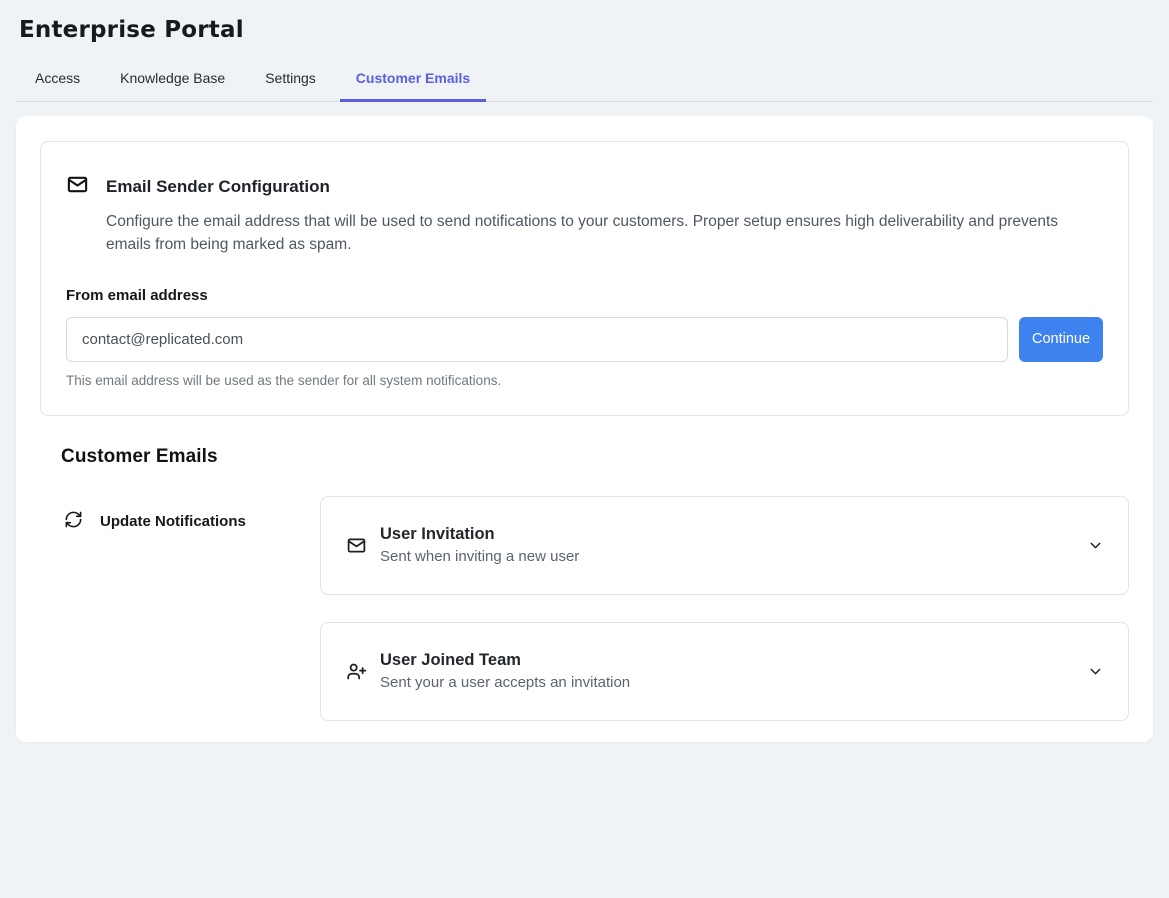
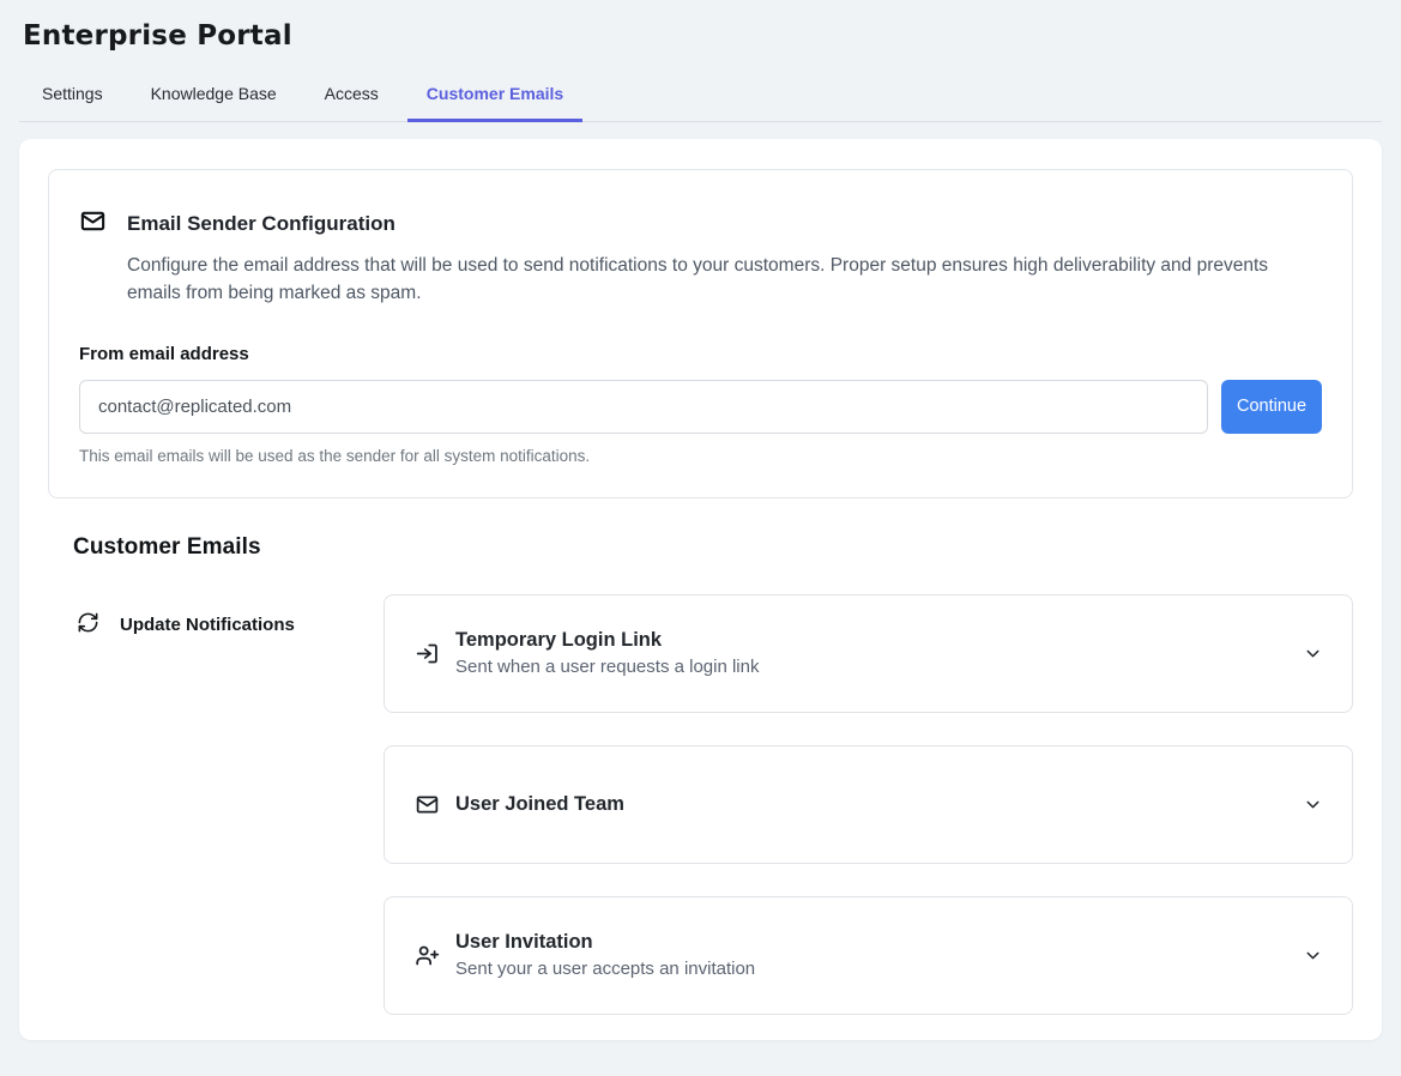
  Enterprise Portal
- Access
+ Settings
  Knowledge Base
- Settings
+ Access
  Customer Emails
  Email Sender Configuration
  Configure the email address that will be used to send notifications to your customers. Proper setup ensures high deliverability and prevents emails from being marked as spam.
  From email address
  contact@replicated.com
  Continue
- This email address will be used as the sender for all system notifications.
+ This email emails will be used as the sender for all system notifications.
  Customer Emails
  Update Notifications
+ Temporary Login Link
+ Sent when a user requests a login link
- User Invitation
+ User Joined Team
- Sent when inviting a new user
- User Joined Team
+ User Invitation
  Sent your a user accepts an invitation
